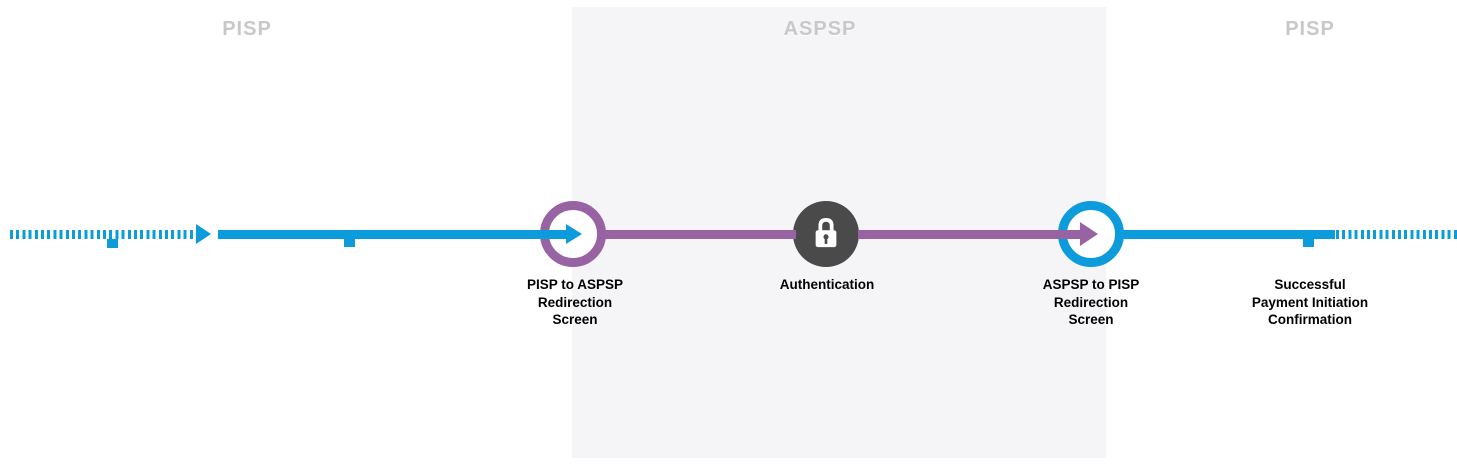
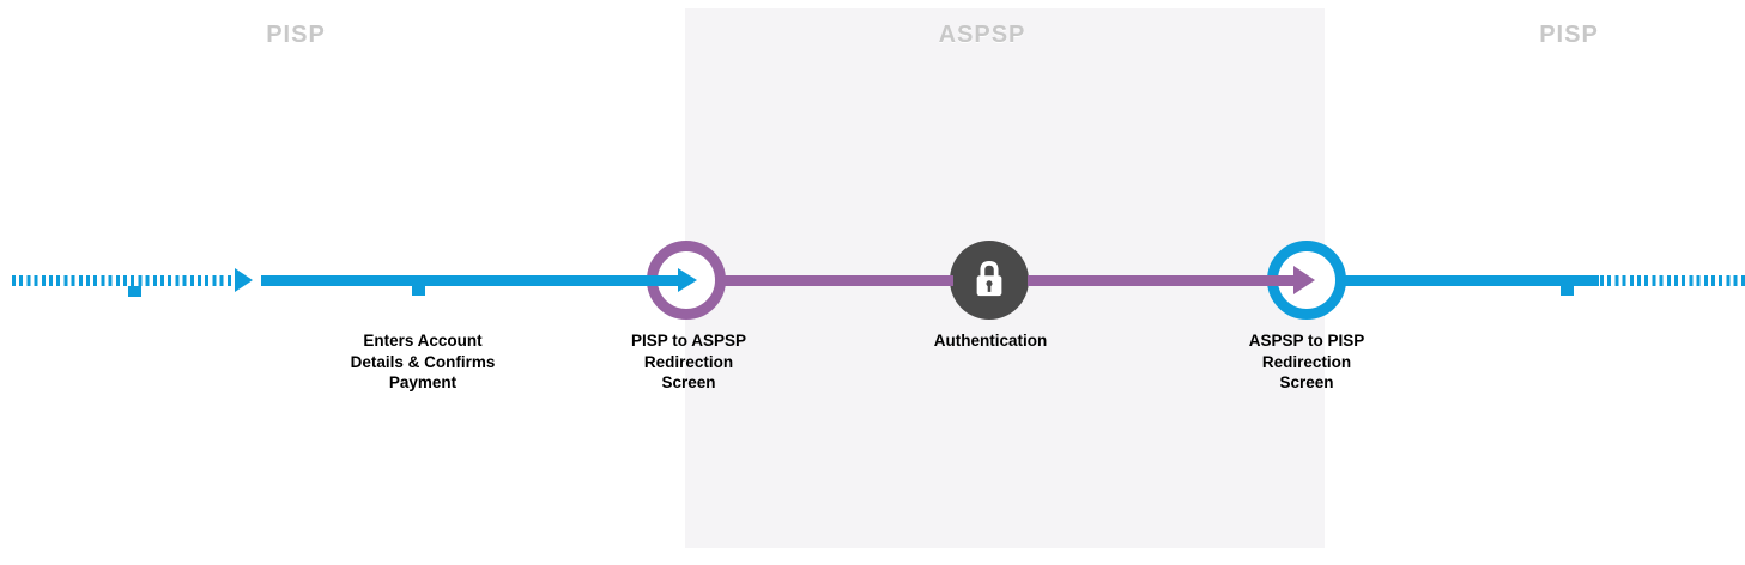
  PISP
  ASPSP
  PISP
+ Enters Account
+ Details & Confirms
+ Payment
  PISP to ASPSP
  Redirection
  Screen
  Authentication
  ASPSP to PISP
  Redirection
  Screen
- Successful
- Payment Initiation
- Confirmation
